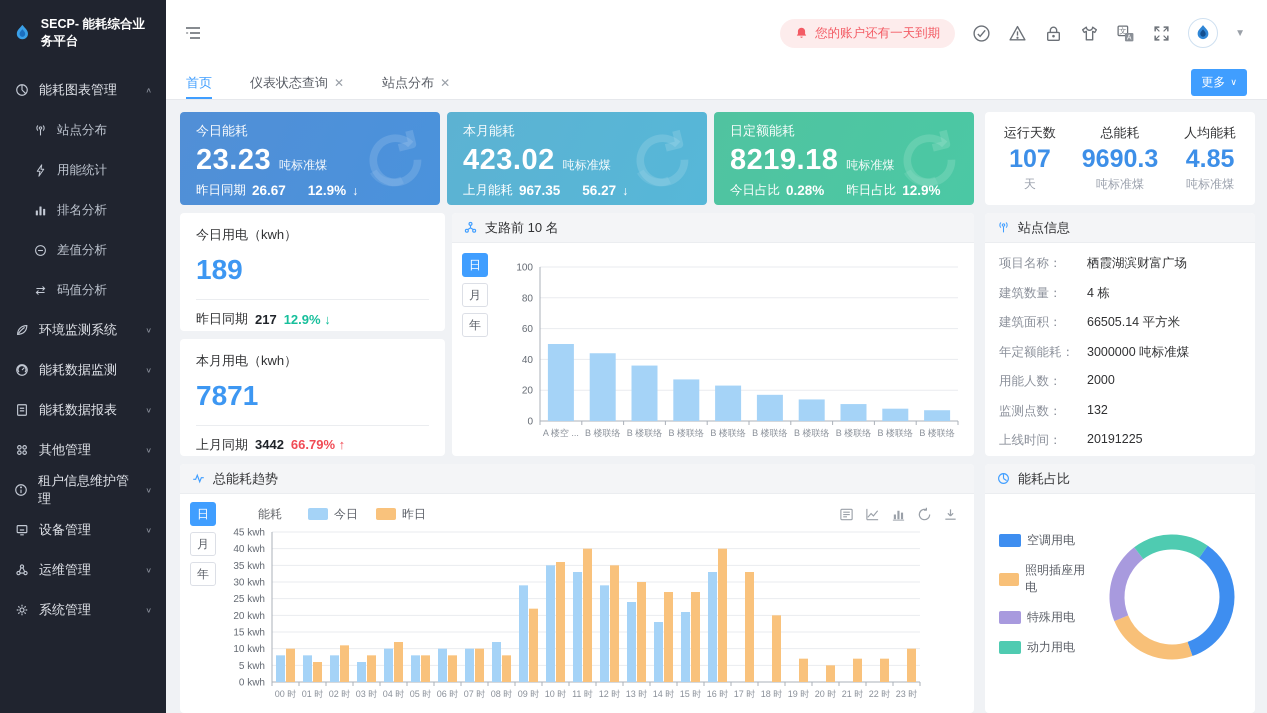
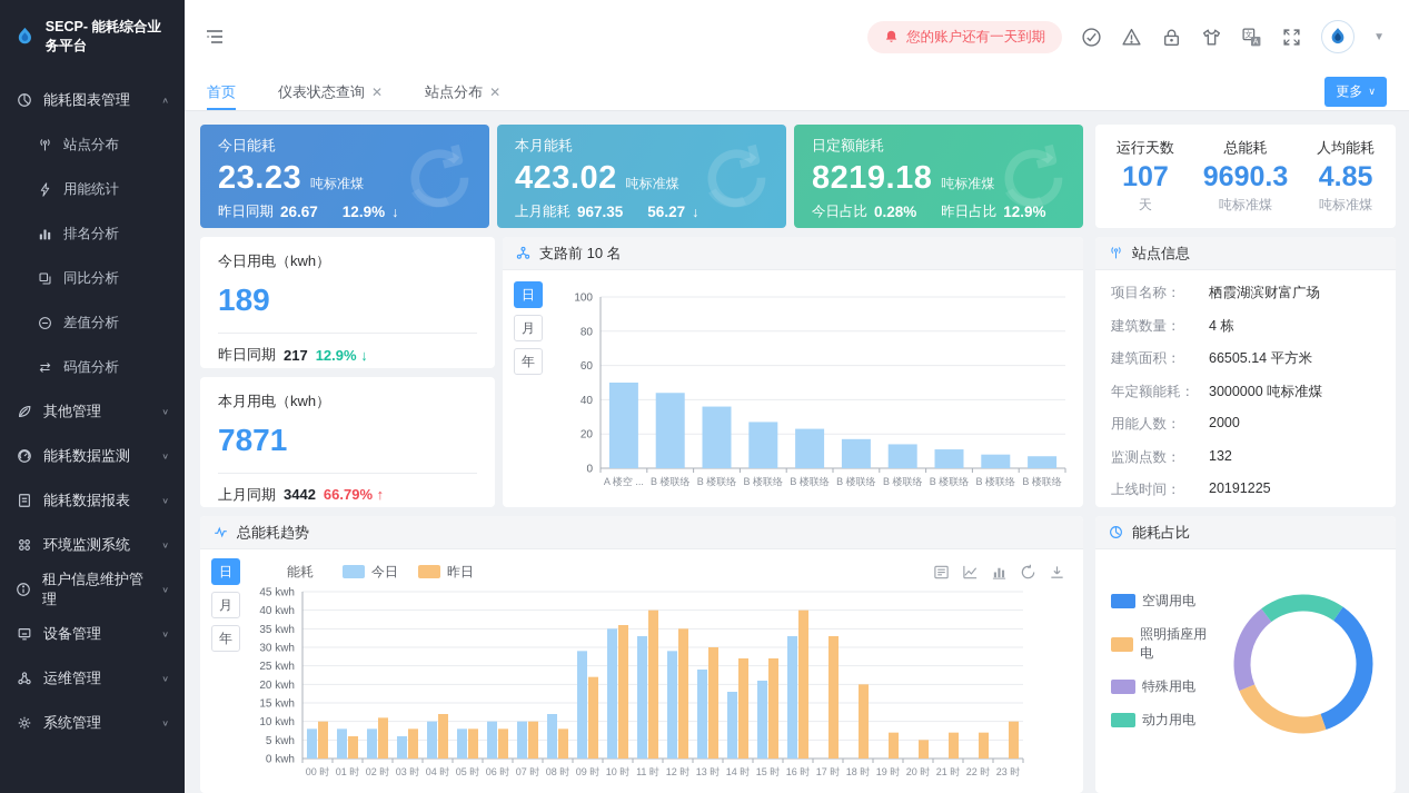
  SECP- 能耗综合业务平台
  能耗图表管理
  ∧
  站点分布
  用能统计
  排名分析
+ 同比分析
  差值分析
  码值分析
- 环境监测系统
+ 其他管理
  ∨
  能耗数据监测
  ∨
  能耗数据报表
  ∨
- 其他管理
+ 环境监测系统
  ∨
  租户信息维护管理
  ∨
  设备管理
  ∨
  运维管理
  ∨
  系统管理
  ∨
  您的账户还有一天到期
  文
  ▼
  首页
  仪表状态查询
  ✕
  站点分布
  ✕
  更多
  ∨
  今日能耗
  23.23
  吨标准煤
  昨日同期
  26.67
  12.9%
  ↓
  本月能耗
  423.02
  吨标准煤
  上月能耗
  967.35
  56.27
  ↓
  日定额能耗
  8219.18
  吨标准煤
  今日占比
  0.28%
  昨日占比
  12.9%
  运行天数
  107
  天
  总能耗
  9690.3
  吨标准煤
  人均能耗
  4.85
  吨标准煤
  今日用电（kwh）
  189
  昨日同期
  217
  12.9% ↓
  本月用电（kwh）
  7871
  上月同期
  3442
  66.79% ↑
  支路前 10 名
  日
  月
  年
  0
  20
  40
  60
  80
  100
  A 楼空 ...
  B 楼联络
  B 楼联络
  B 楼联络
  B 楼联络
  B 楼联络
  B 楼联络
  B 楼联络
  B 楼联络
  B 楼联络
  站点信息
  项目名称：
  栖霞湖滨财富广场
  建筑数量：
  4 栋
  建筑面积：
  66505.14 平方米
  年定额能耗：
  3000000 吨标准煤
  用能人数：
  2000
  监测点数：
  132
  上线时间：
  20191225
  总能耗趋势
  日
  月
  年
  能耗
  今日
  昨日
  0 kwh
  5 kwh
  10 kwh
  15 kwh
  20 kwh
  25 kwh
  30 kwh
  35 kwh
  40 kwh
  45 kwh
  00 时
  01 时
  02 时
  03 时
  04 时
  05 时
  06 时
  07 时
  08 时
  09 时
  10 时
  11 时
  12 时
  13 时
  14 时
  15 时
  16 时
  17 时
  18 时
  19 时
  20 时
  21 时
  22 时
  23 时
  能耗占比
  空调用电
  照明插座用电
  特殊用电
  动力用电
